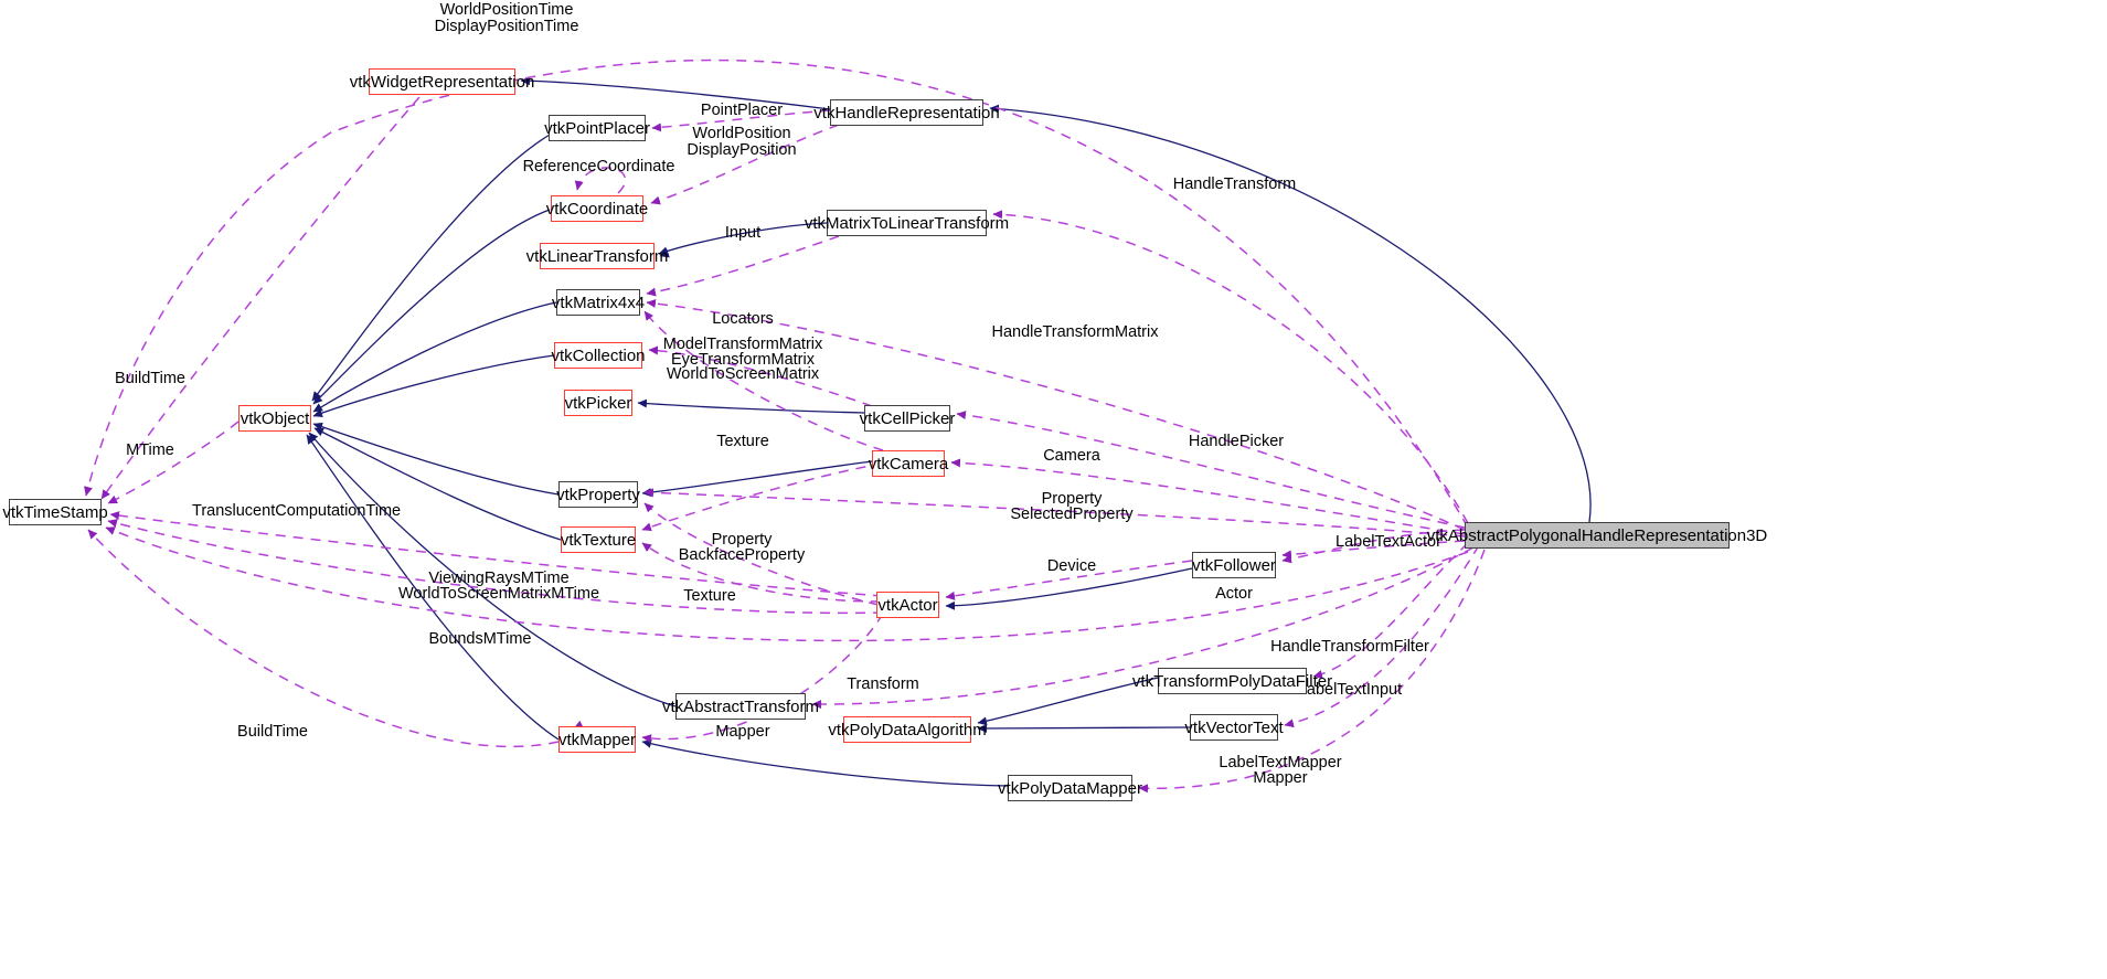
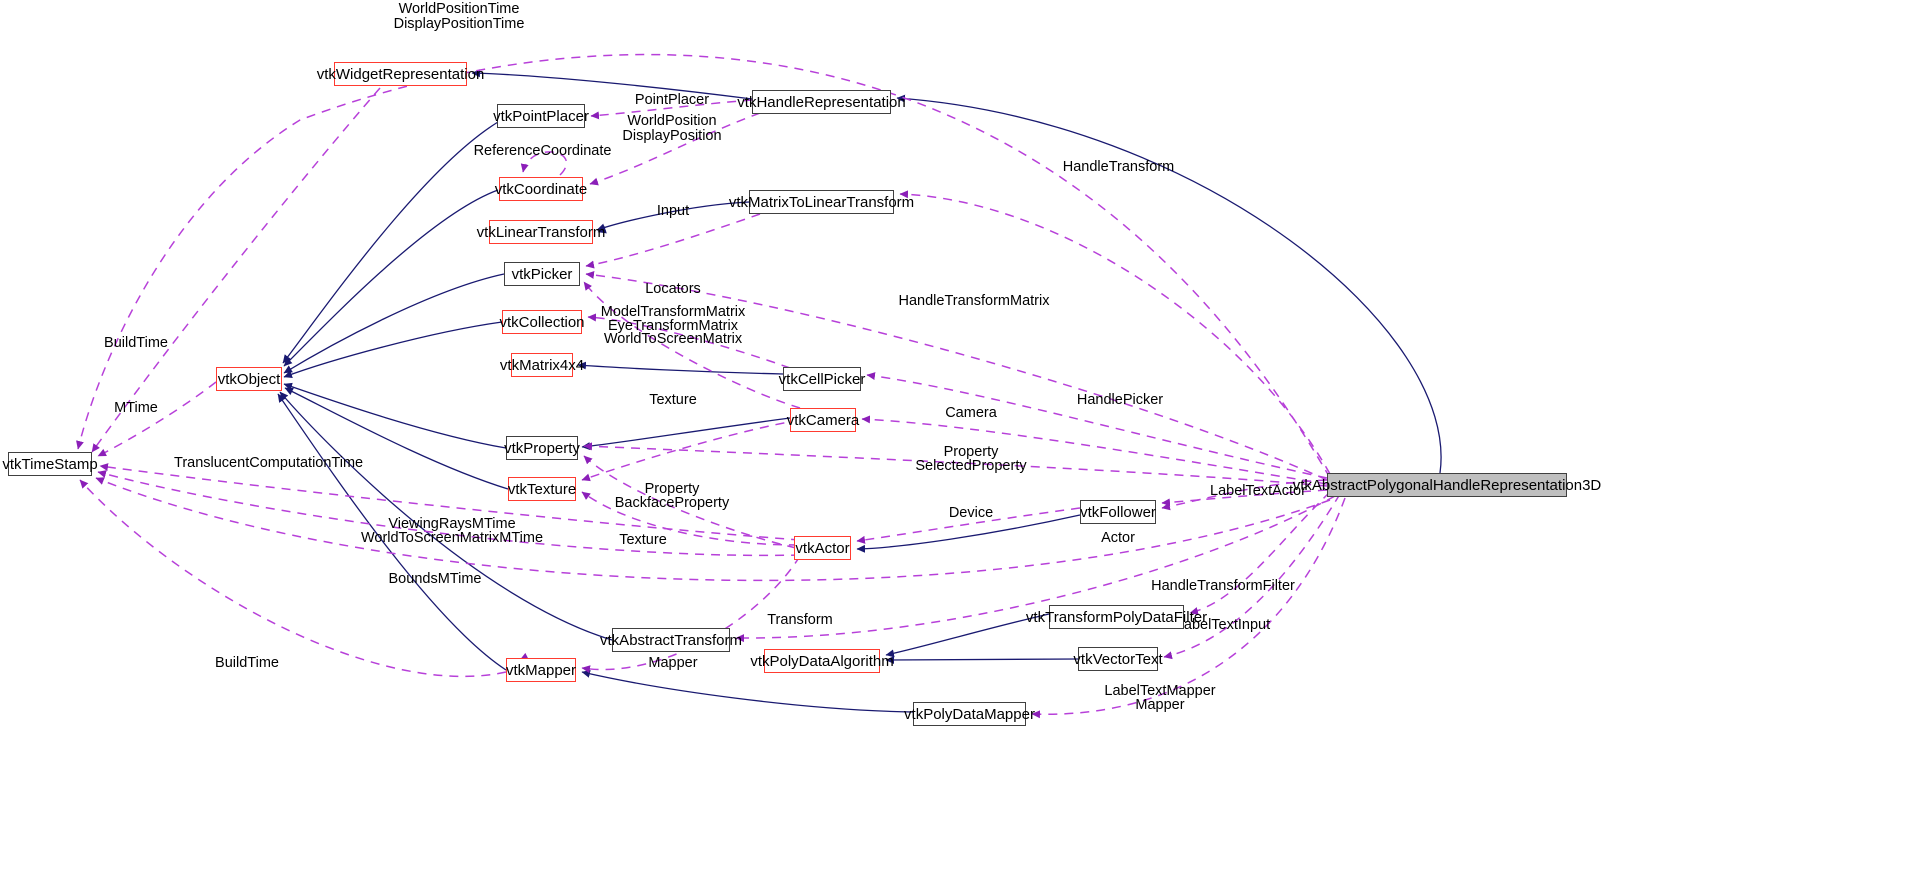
  vtkTimeStamp
  vtkObject
  vtkWidgetRepresentation
  vtkPointPlacer
  vtkCoordinate
  vtkLinearTransform
- vtkMatrix4x4
+ vtkPicker
  vtkCollection
- vtkPicker
+ vtkMatrix4x4
  vtkProperty
  vtkTexture
  vtkAbstractTransform
  vtkMapper
  vtkHandleRepresentation
  vtkMatrixToLinearTransform
  vtkCellPicker
  vtkCamera
  vtkActor
  vtkFollower
  vtkTransformPolyDataFilter
  vtkPolyDataAlgorithm
  vtkVectorText
  vtkPolyDataMapper
  vtkAbstractPolygonalHandleRepresentation3D
  WorldPositionTime
  DisplayPositionTime
  PointPlacer
  WorldPosition
  DisplayPosition
  ReferenceCoordinate
  HandleTransform
  Input
  Locators
  HandleTransformMatrix
  ModelTransformMatrix
  EyeTransformMatrix
  WorldToScreenMatrix
  Texture
  Camera
  HandlePicker
  TranslucentComputationTime
  BuildTime
  MTime
  Property
  SelectedProperty
  LabelTextActor
  Property
  BackfaceProperty
  Device
  ViewingRaysMTime
  WorldToScreenMatrixMTime
  Texture
  Actor
  BoundsMTime
  HandleTransformFilter
  Transform
  abelTextInput
  BuildTime
  Mapper
  LabelTextMapper
  Mapper
